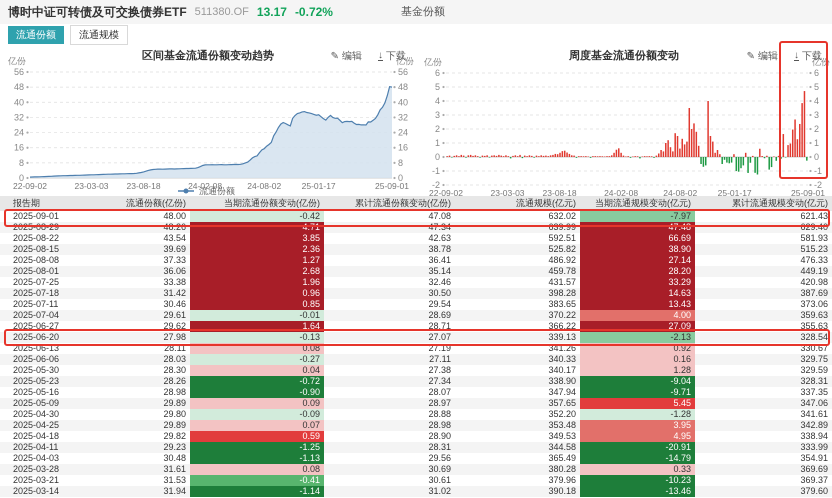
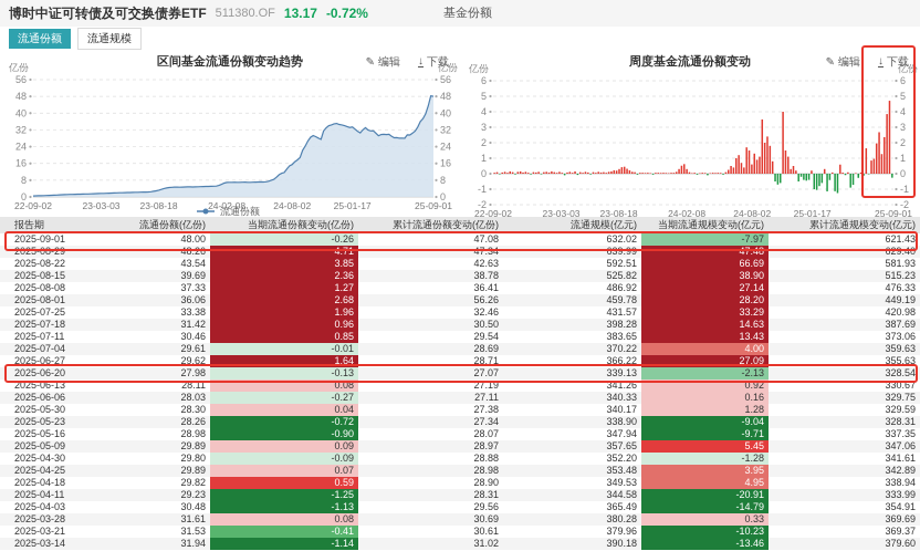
  博时中证可转债及可交换债券ETF
  511380.OF
  13.17
  -0.72%
  基金份额
  流通份额
  流通规模
  区间基金流通份额变动趋势
  ✎
  编辑
  ↓
  下载
  0
  0
  8
  8
  16
  16
  24
  24
  32
  32
  40
  40
  48
  48
  56
  56
  亿份
  亿份
  22-09-02
  23-03-03
  23-08-18
  24-02-08
  24-08-02
  25-01-17
  25-09-01
  流通份额
  周度基金流通份额变动
  ✎
  编辑
  ↓
  下载
  -2
  -2
  -1
  -1
  0
  0
  1
  1
  2
  2
  3
  3
  4
  4
  5
  5
  6
  6
  亿份
  亿份
  22-09-02
  23-03-03
  23-08-18
  24-02-08
  24-08-02
  25-01-17
  25-09-01
  报告期	流通份额(亿份)	当期流通份额变动(亿份)	累计流通份额变动(亿份)	流通规模(亿元)	当期流通规模变动(亿元)	累计流通规模变动(亿元)
- 2025-09-01	48.00	-0.42	47.08	632.02	-7.97	621.43
+ 2025-09-01	48.00	-0.26	47.08	632.02	-7.97	621.43
  2025-08-29	48.26	4.71	47.34	639.99	47.48	629.40
  2025-08-22	43.54	3.85	42.63	592.51	66.69	581.93
  2025-08-15	39.69	2.36	38.78	525.82	38.90	515.23
  2025-08-08	37.33	1.27	36.41	486.92	27.14	476.33
- 2025-08-01	36.06	2.68	35.14	459.78	28.20	449.19
+ 2025-08-01	36.06	2.68	56.26	459.78	28.20	449.19
  2025-07-25	33.38	1.96	32.46	431.57	33.29	420.98
  2025-07-18	31.42	0.96	30.50	398.28	14.63	387.69
  2025-07-11	30.46	0.85	29.54	383.65	13.43	373.06
  2025-07-04	29.61	-0.01	28.69	370.22	4.00	359.63
  2025-06-27	29.62	1.64	28.71	366.22	27.09	355.63
  2025-06-20	27.98	-0.13	27.07	339.13	-2.13	328.54
  2025-06-13	28.11	0.08	27.19	341.26	0.92	330.67
  2025-06-06	28.03	-0.27	27.11	340.33	0.16	329.75
  2025-05-30	28.30	0.04	27.38	340.17	1.28	329.59
  2025-05-23	28.26	-0.72	27.34	338.90	-9.04	328.31
  2025-05-16	28.98	-0.90	28.07	347.94	-9.71	337.35
  2025-05-09	29.89	0.09	28.97	357.65	5.45	347.06
  2025-04-30	29.80	-0.09	28.88	352.20	-1.28	341.61
  2025-04-25	29.89	0.07	28.98	353.48	3.95	342.89
  2025-04-18	29.82	0.59	28.90	349.53	4.95	338.94
  2025-04-11	29.23	-1.25	28.31	344.58	-20.91	333.99
  2025-04-03	30.48	-1.13	29.56	365.49	-14.79	354.91
  2025-03-28	31.61	0.08	30.69	380.28	0.33	369.69
  2025-03-21	31.53	-0.41	30.61	379.96	-10.23	369.37
  2025-03-14	31.94	-1.14	31.02	390.18	-13.46	379.60
